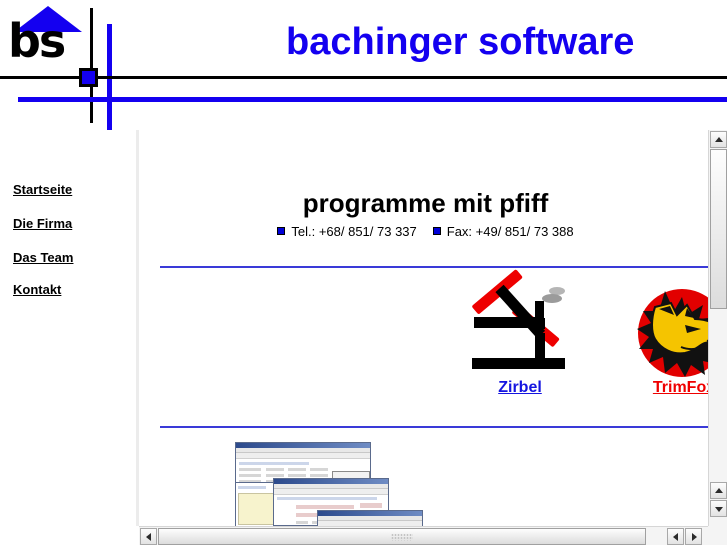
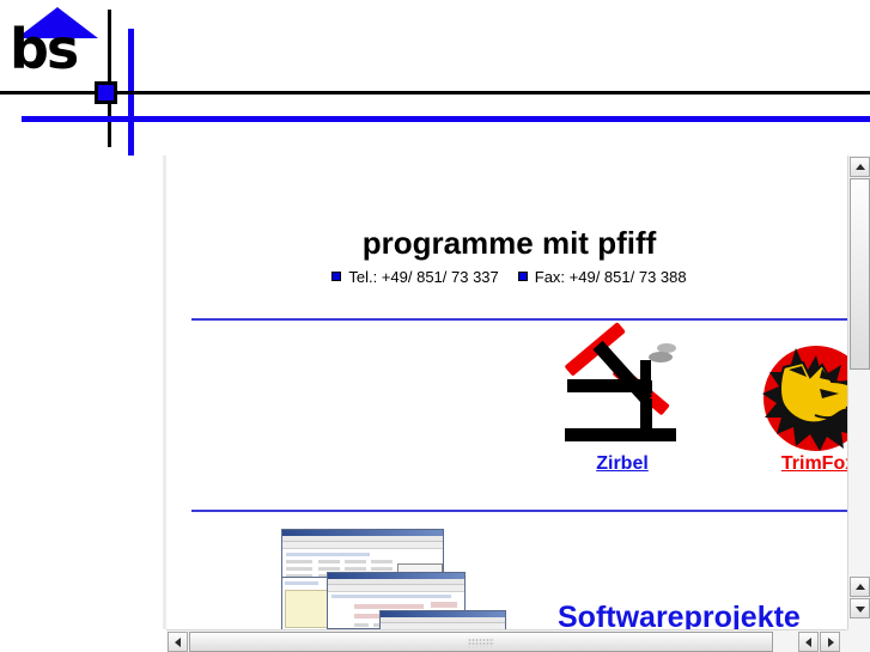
  bs
- bachinger software
- Startseite
- Die Firma
- Das Team
- Kontakt
  programme mit pfiff
- Tel.: +68/ 851/ 73 337 Fax: +49/ 851/ 73 388
+ Tel.: +49/ 851/ 73 337 Fax: +49/ 851/ 73 388
  Zirbel
  TrimFo
+ Softwareprojekte
